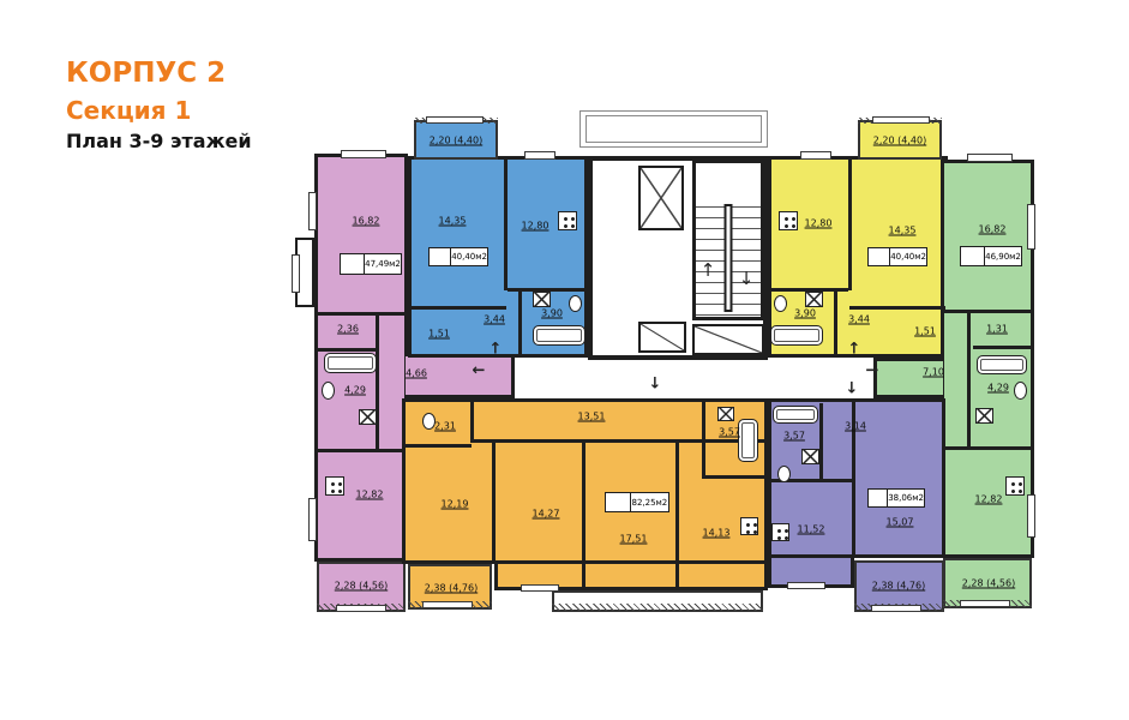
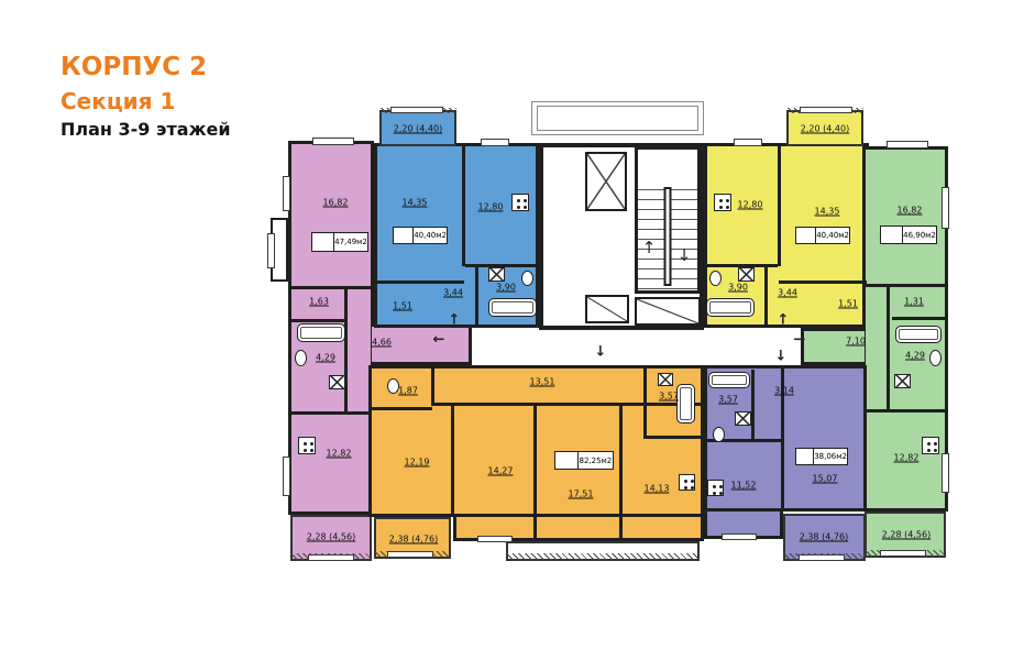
  КОРПУС 2
  Секция 1
  План 3-9 этажей
  ↑
  ↓
  47,49м2
  40,40м2
  40,40м2
  46,90м2
  82,25м2
  38,06м2
  16,82
- 2,36
+ 1,63
  4,29
  4,66
  12,82
  2,28 (4,56)
  2,20 (4,40)
  14,35
  12,80
  3,44
  3,90
  1,51
  2,20 (4,40)
  12,80
  14,35
  3,90
  3,44
  1,51
  16,82
  1,31
  4,29
  7,10
  12,82
  2,28 (4,56)
- 2,31
+ 1,87
  12,19
  13,51
  14,27
  17,51
  14,13
  3,57
  2,38 (4,76)
  3,14
  3,57
  11,52
  15,07
  2,38 (4,76)
  ↑
  ←
  ↓
  ↑
  →
  ↓
